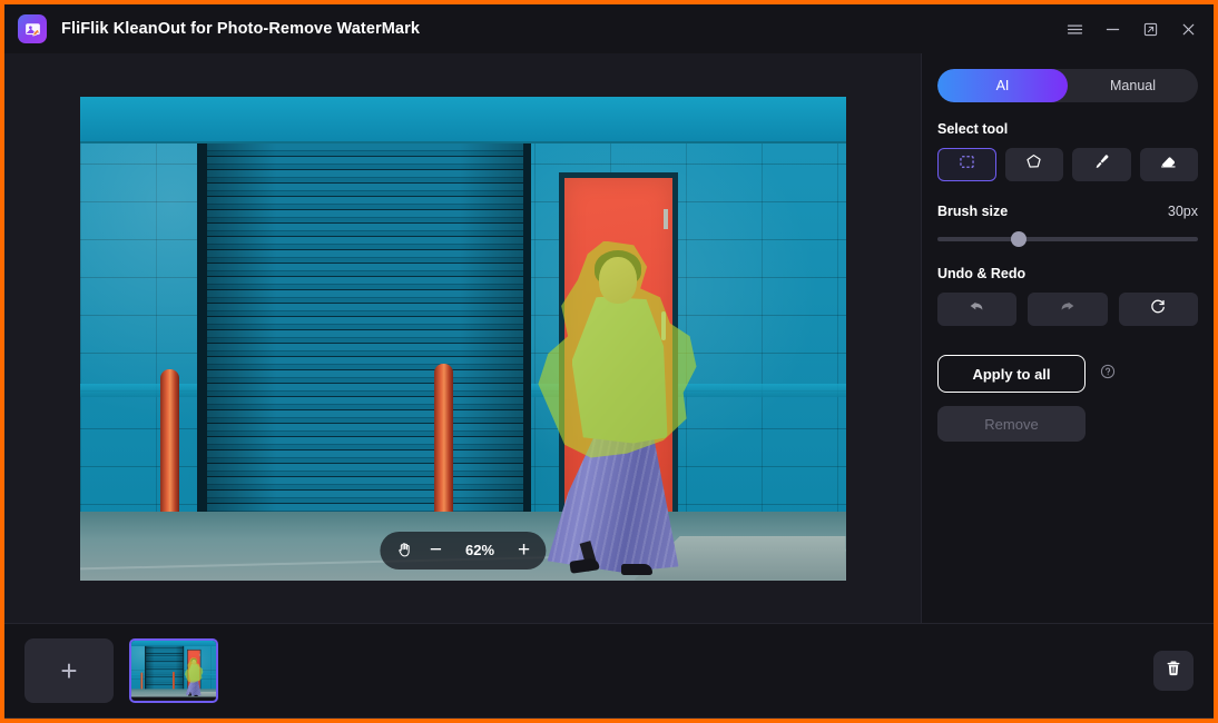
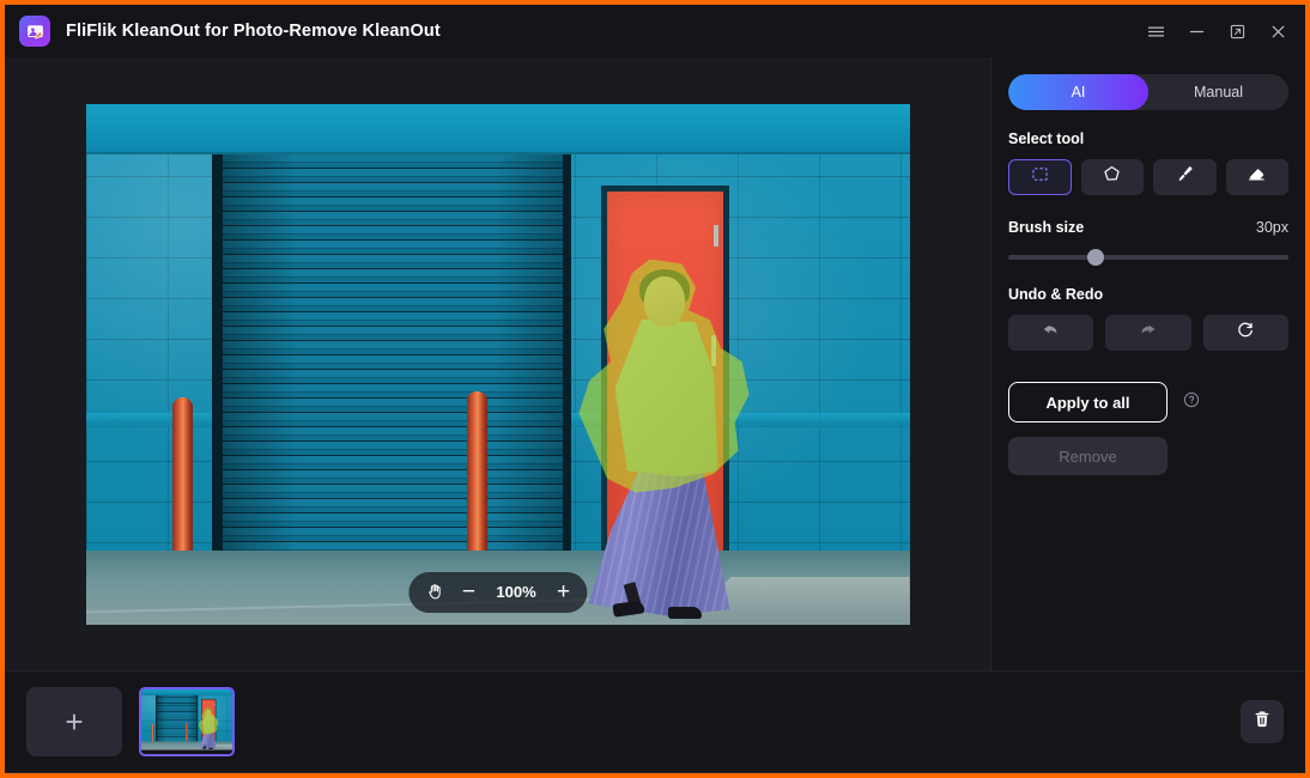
- FliFlik KleanOut for Photo-Remove WaterMark
+ FliFlik KleanOut for Photo-Remove KleanOut
  −
- 62%
+ 100%
  +
  AI
  Manual
  Select tool
  Brush size
  30px
  Undo & Redo
  Apply to all
  Remove
  +
